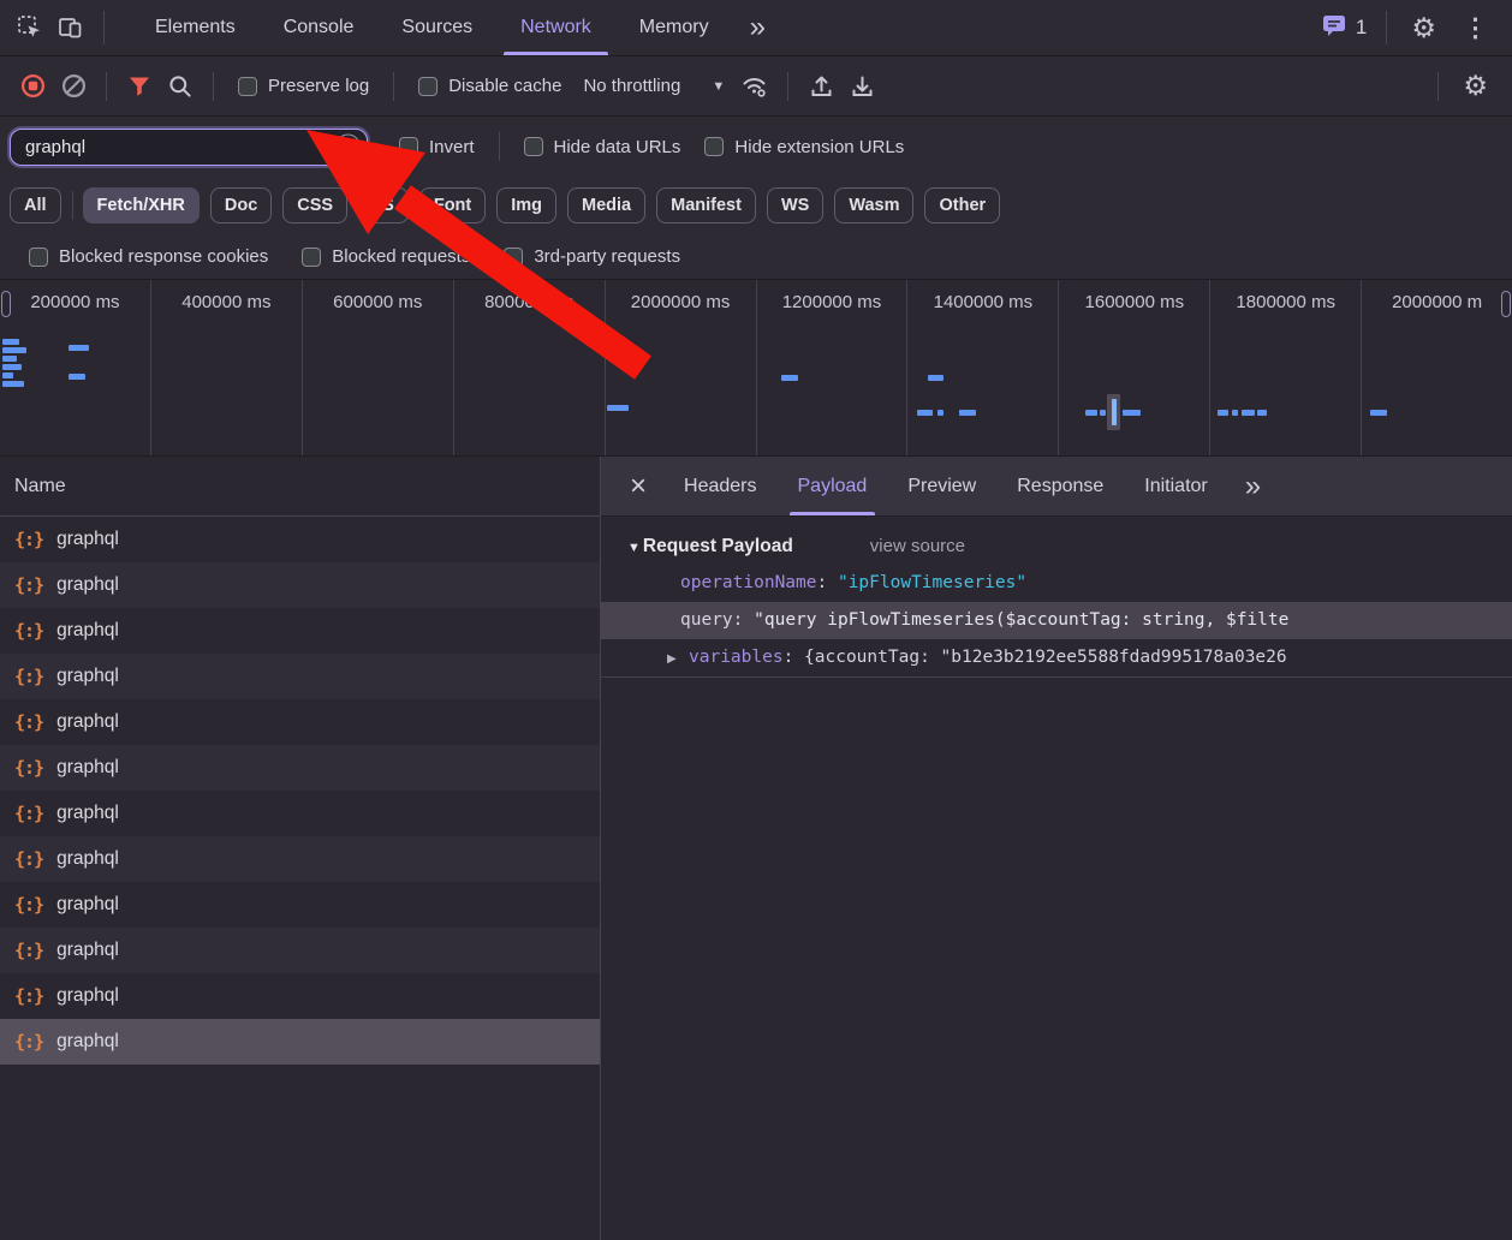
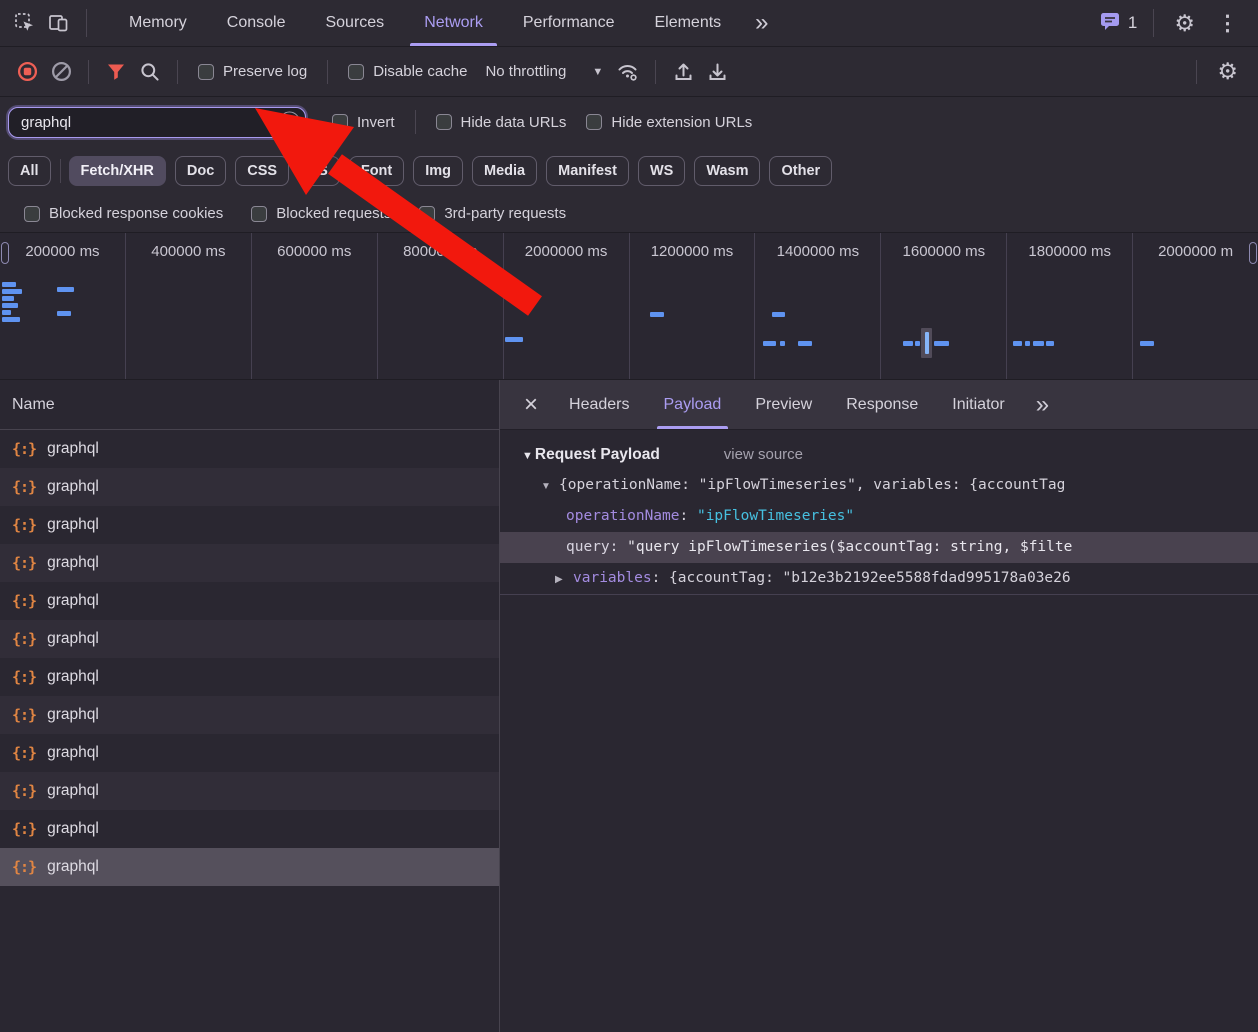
- Elements
+ Memory
  Console
  Sources
  Network
+ Performance
- Memory
+ Elements
  »
  1
  ⚙
  ⋮
  Preserve log
  Disable cache
  No throttling
  ▼
  ⚙
  graphql
  Invert
  Hide data URLs
  Hide extension URLs
  All
  Fetch/XHR
  Doc
  CSS
  ont
  Img
  Media
  Manifest
  WS
  Wasm
  Other
  Blocked response cookies
  Blocked request
  3rd-party requests
  200000 ms
  400000 ms
  600000 ms
  2000000 ms
  1200000 ms
  1400000 ms
  1600000 ms
  1800000 ms
  2000000 m
  Name
  {:}
  graphql
  {:}
  graphql
  {:}
  graphql
  {:}
  graphql
  {:}
  graphql
  {:}
  graphql
  {:}
  graphql
  {:}
  graphql
  {:}
  graphql
  {:}
  graphql
  {:}
  graphql
  {:}
  graphql
  ×
  Headers
  Payload
  Preview
  Response
  Initiator
  »
  ▼
  Request Payload
  view source
+ ▼ {operationName: "ipFlowTimeseries", variables: {accountTag
  operationName: "ipFlowTimeseries"
  query: "query ipFlowTimeseries($accountTag: string, $filte
  ▶ variables: {accountTag: "b12e3b2192ee5588fdad995178a03e26
